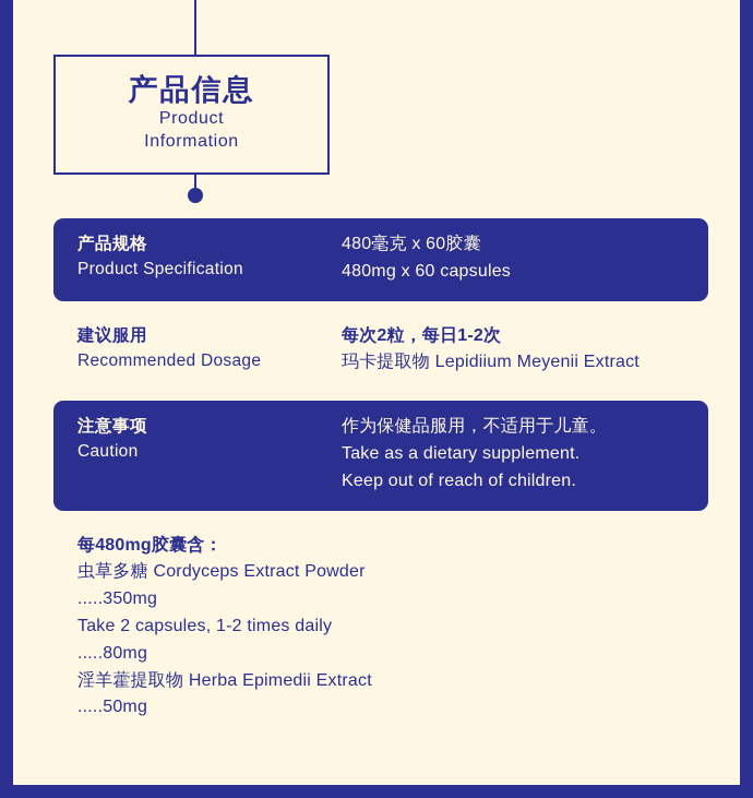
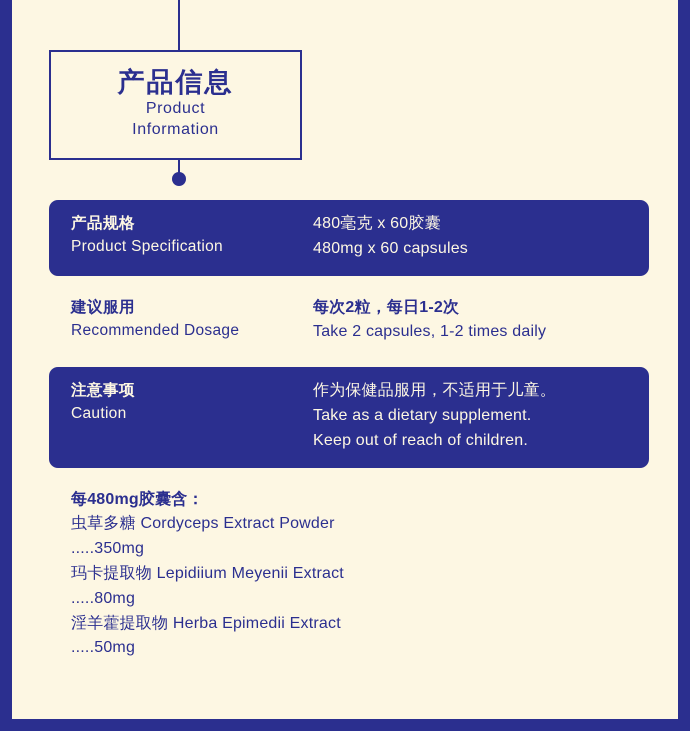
  产品信息
  Product
  Information
  产品规格
  Product Specification
  480毫克 x 60胶囊
  480mg x 60 capsules
  建议服用
  Recommended Dosage
  每次2粒，每日1-2次
- 玛卡提取物 Lepidiium Meyenii Extract
+ Take 2 capsules, 1-2 times daily
  注意事项
  Caution
  作为保健品服用，不适用于儿童。
  Take as a dietary supplement.
  Keep out of reach of children.
  每480mg胶囊含：
  虫草多糖 Cordyceps Extract Powder
  .....350mg
- Take 2 capsules, 1-2 times daily
+ 玛卡提取物 Lepidiium Meyenii Extract
  .....80mg
  淫羊藿提取物 Herba Epimedii Extract
  .....50mg
